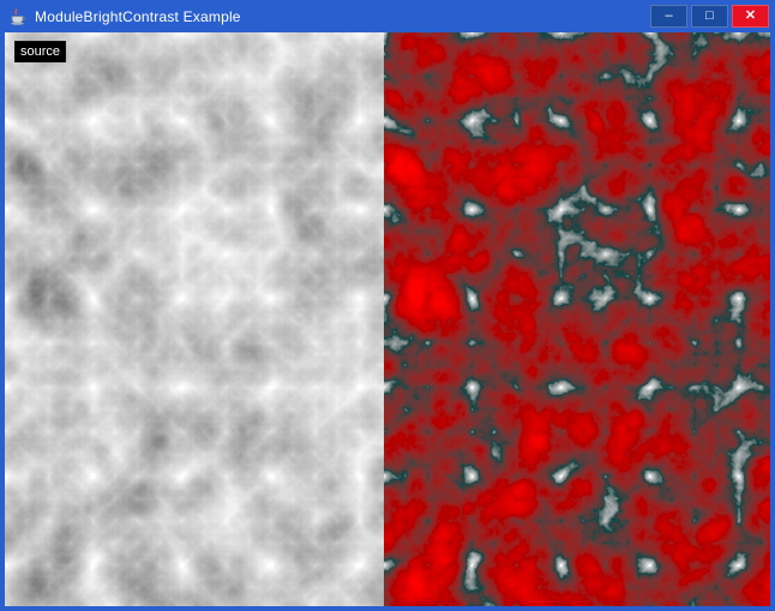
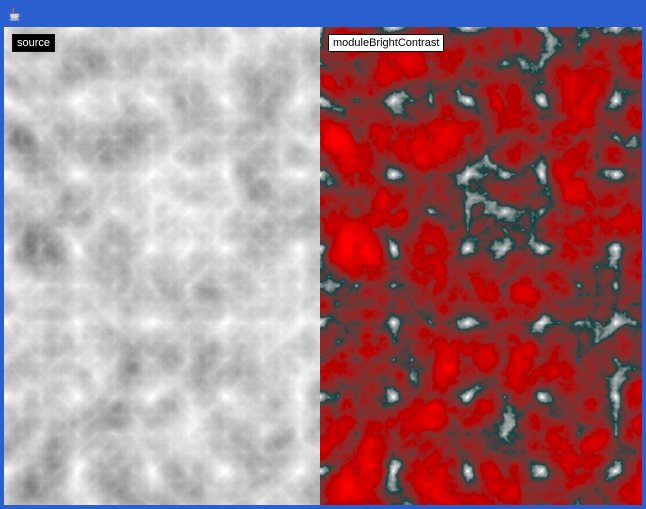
- ModuleBrightContrast Example
- –
- □
- ✕
  source
+ moduleBrightContrast
